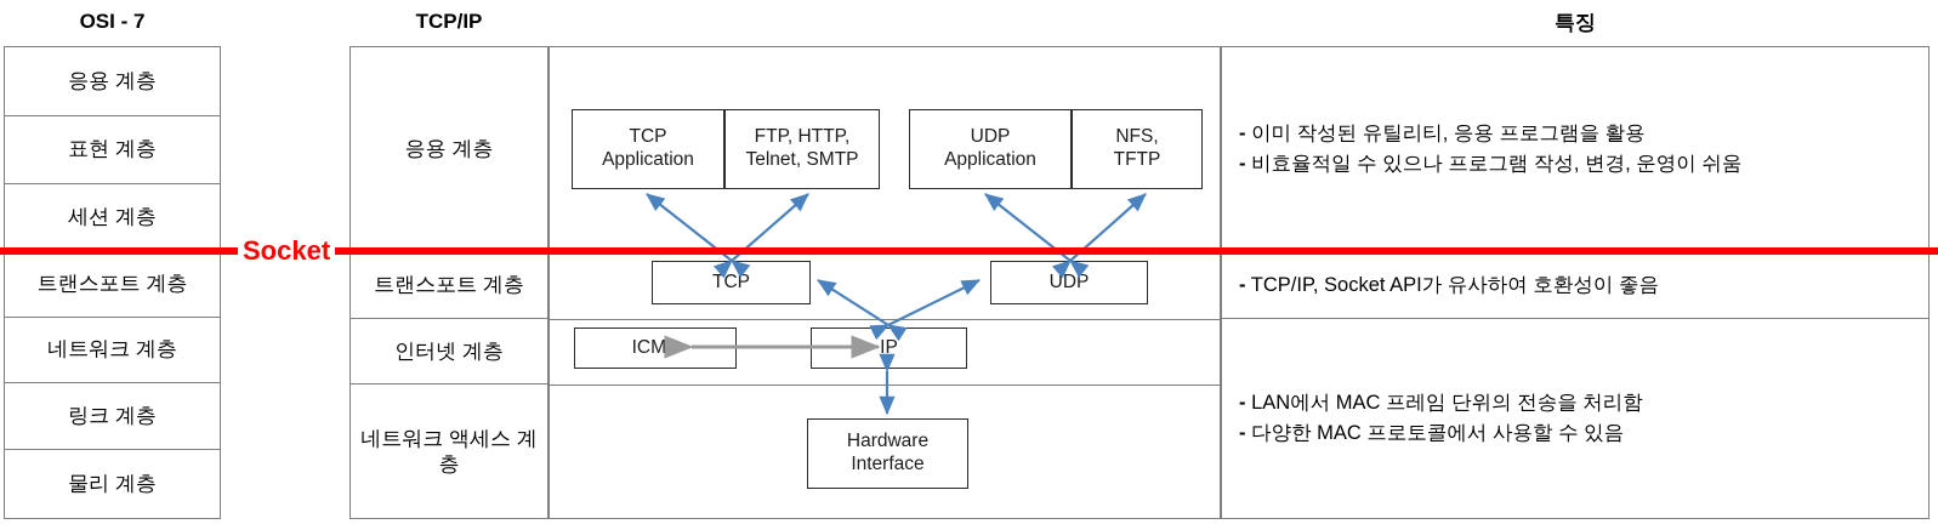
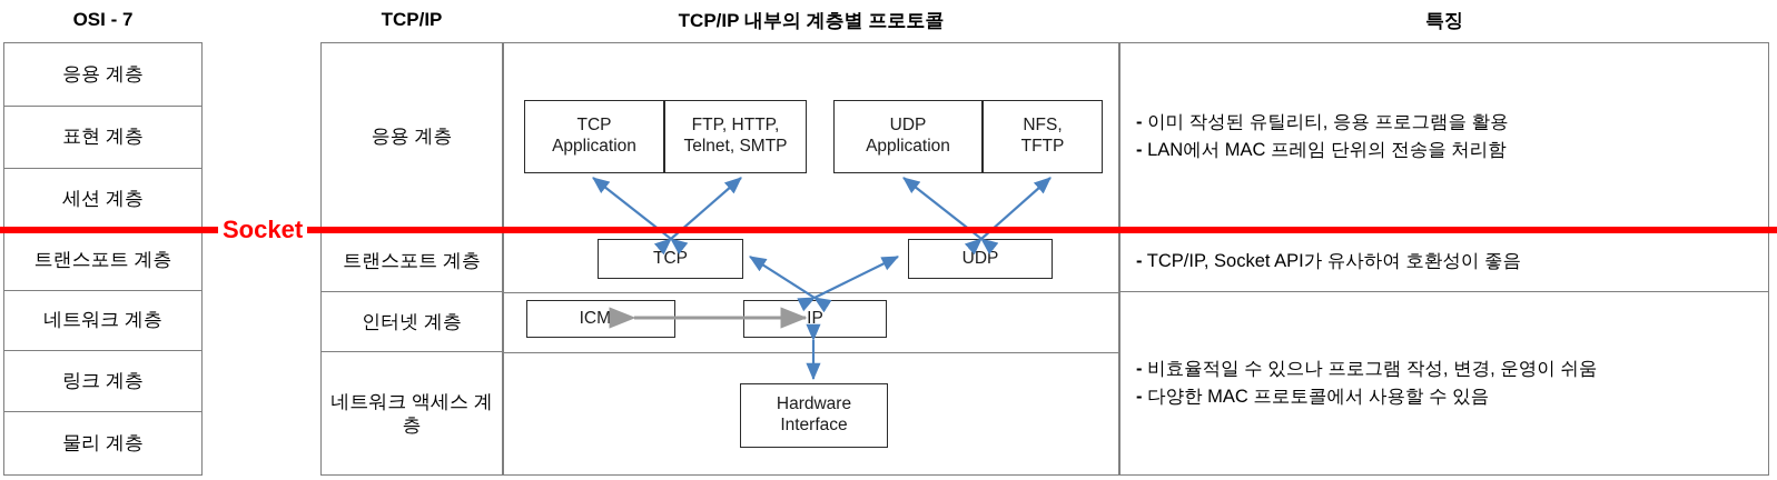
  OSI - 7
  TCP/IP
+ TCP/IP 내부의 계층별 프로토콜
  특징
  응용 계층
  표현 계층
  세션 계층
  트랜스포트 계층
  네트워크 계층
  링크 계층
  물리 계층
  응용 계층
  트랜스포트 계층
  인터넷 계층
  네트워크 액세스 계층
  TCP
  Application
  FTP, HTTP,
  Telnet, SMTP
  UDP
  Application
  NFS,
  TFTP
  TCP
  UDP
  ICMP
  IP
  Hardware
  Interface
  - 이미 작성된 유틸리티, 응용 프로그램을 활용
- - 비효율적일 수 있으나 프로그램 작성, 변경, 운영이 쉬움
+ - LAN에서 MAC 프레임 단위의 전송을 처리함
  - TCP/IP, Socket API가 유사하여 호환성이 좋음
- - LAN에서 MAC 프레임 단위의 전송을 처리함
+ - 비효율적일 수 있으나 프로그램 작성, 변경, 운영이 쉬움
  - 다양한 MAC 프로토콜에서 사용할 수 있음
  Socket
